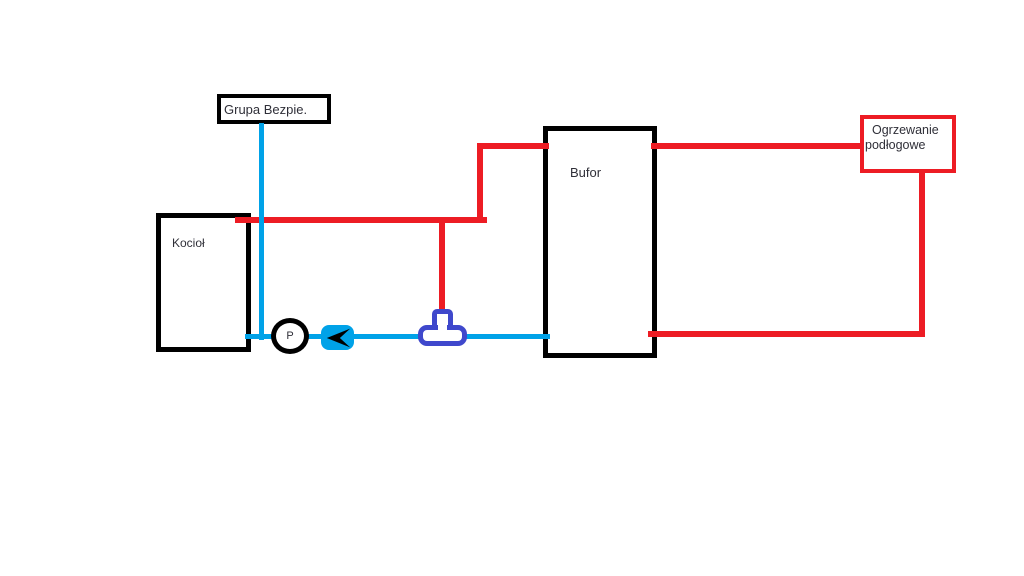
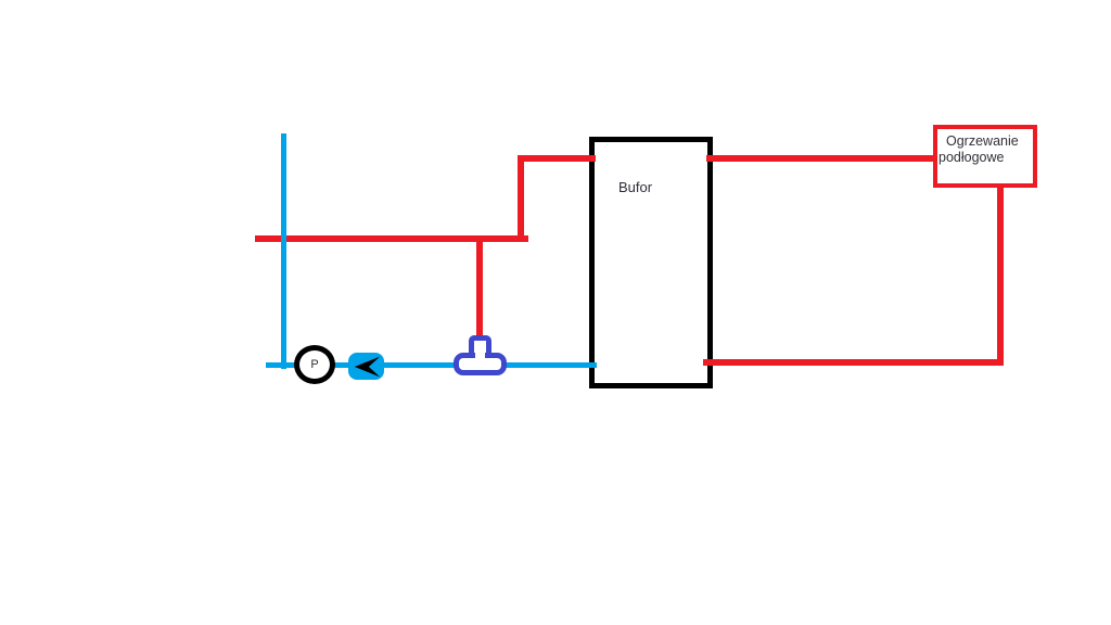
- Grupa Bezpie.
- Kocioł
  Bufor
  Ogrzewanie
  podłogowe
  P
